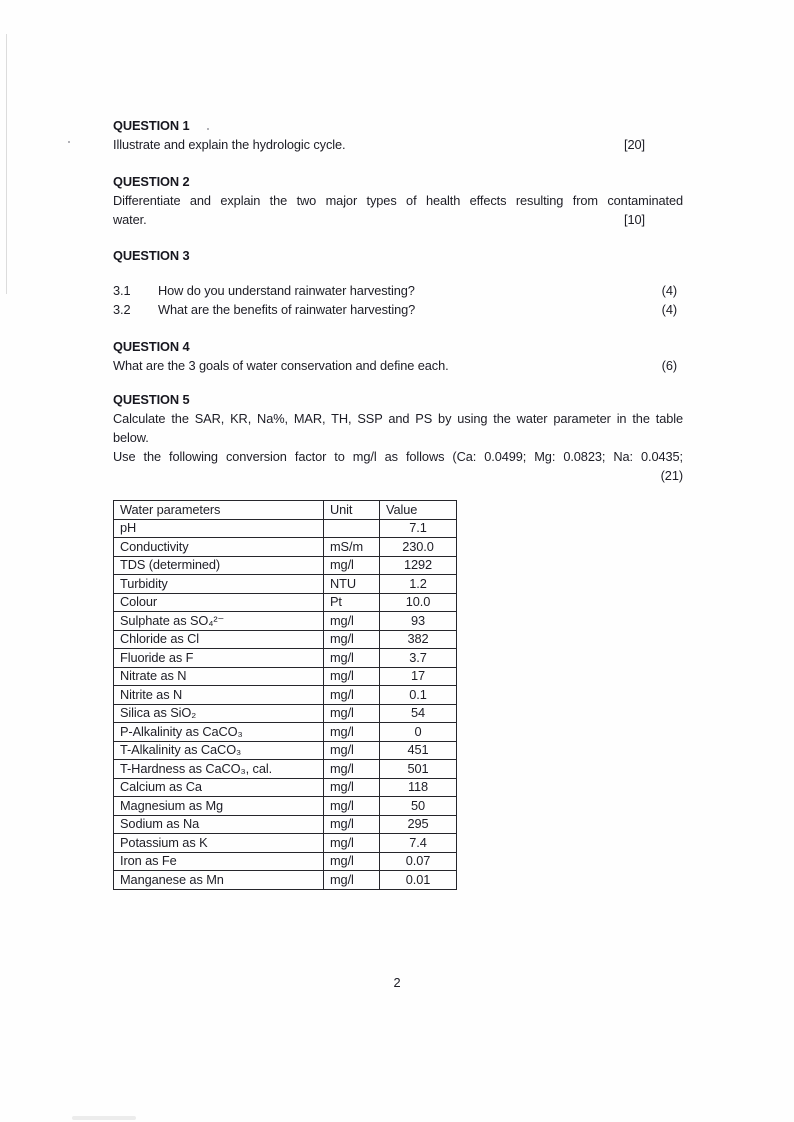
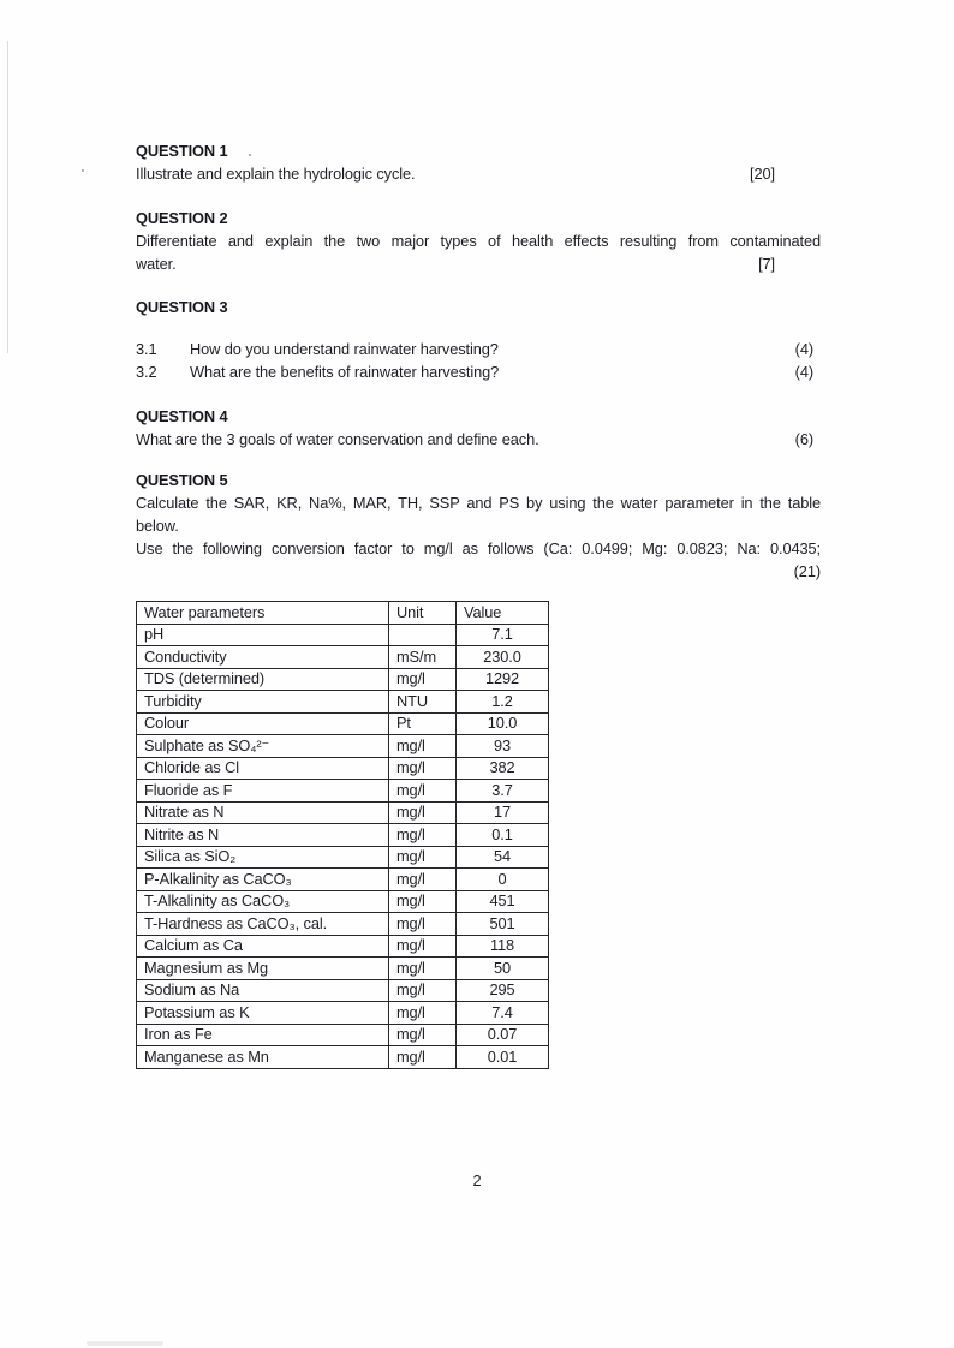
  QUESTION 1
  Illustrate and explain the hydrologic cycle.
  [20]
  QUESTION 2
  Differentiate and explain the two major types of health effects resulting from contaminated
  water.
- [10]
+ [7]
  QUESTION 3
  3.1
  How do you understand rainwater harvesting?
  (4)
  3.2
  What are the benefits of rainwater harvesting?
  (4)
  QUESTION 4
  What are the 3 goals of water conservation and define each.
  (6)
  QUESTION 5
  Calculate the SAR, KR, Na%, MAR, TH, SSP and PS by using the water parameter in the table
  below.
  Use the following conversion factor to mg/l as follows (Ca: 0.0499; Mg: 0.0823; Na: 0.0435;
  (21)
  Water parameters	Unit	Value
  pH		7.1
  Conductivity	mS/m	230.0
  TDS (determined)	mg/l	1292
  Turbidity	NTU	1.2
  Colour	Pt	10.0
  Sulphate as SO₄²⁻	mg/l	93
  Chloride as Cl	mg/l	382
  Fluoride as F	mg/l	3.7
  Nitrate as N	mg/l	17
  Nitrite as N	mg/l	0.1
  Silica as SiO₂	mg/l	54
  P-Alkalinity as CaCO₃	mg/l	0
  T-Alkalinity as CaCO₃	mg/l	451
  T-Hardness as CaCO₃, cal.	mg/l	501
  Calcium as Ca	mg/l	118
  Magnesium as Mg	mg/l	50
  Sodium as Na	mg/l	295
  Potassium as K	mg/l	7.4
  Iron as Fe	mg/l	0.07
  Manganese as Mn	mg/l	0.01
  2
